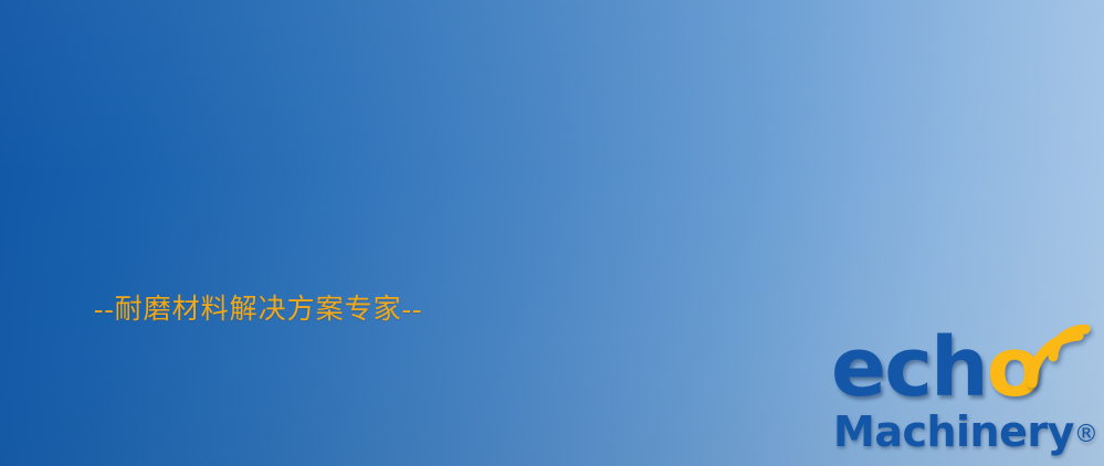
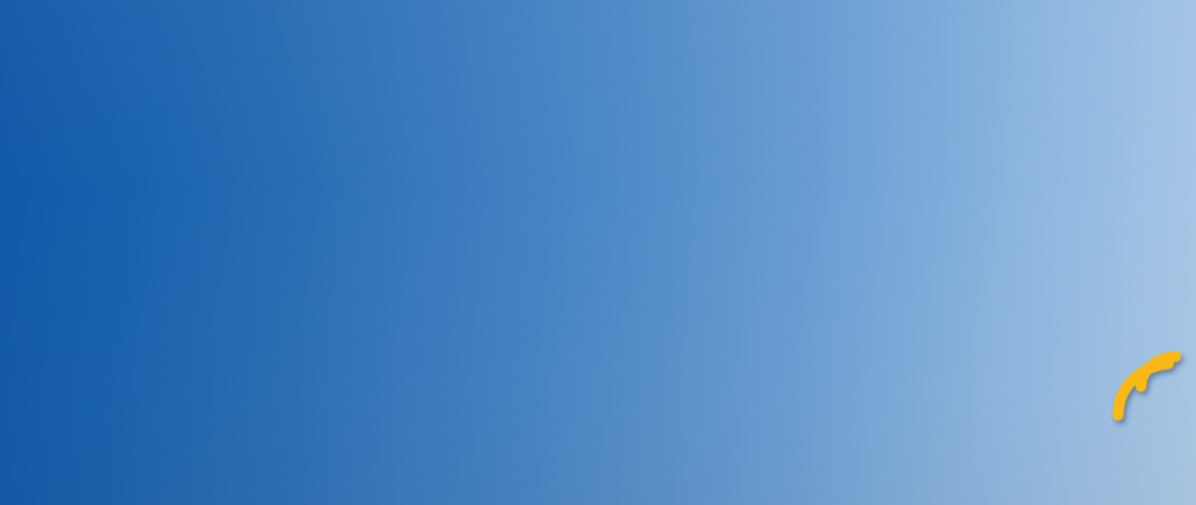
- --耐磨材料解决方案专家--
- echo
- Machinery®
